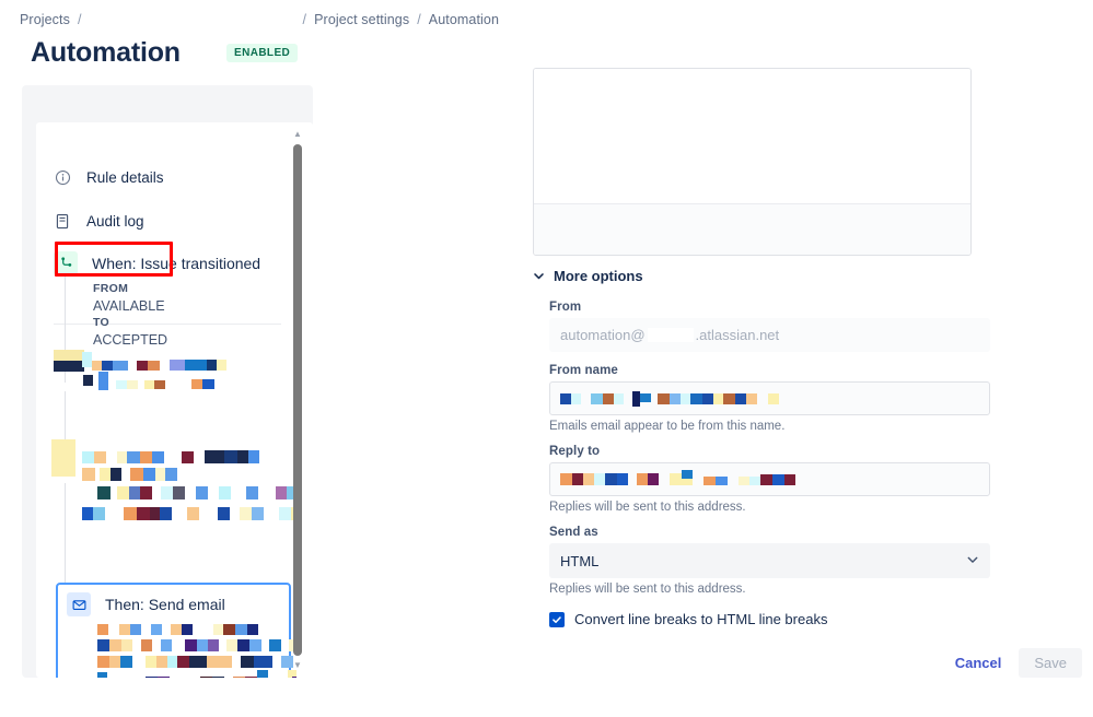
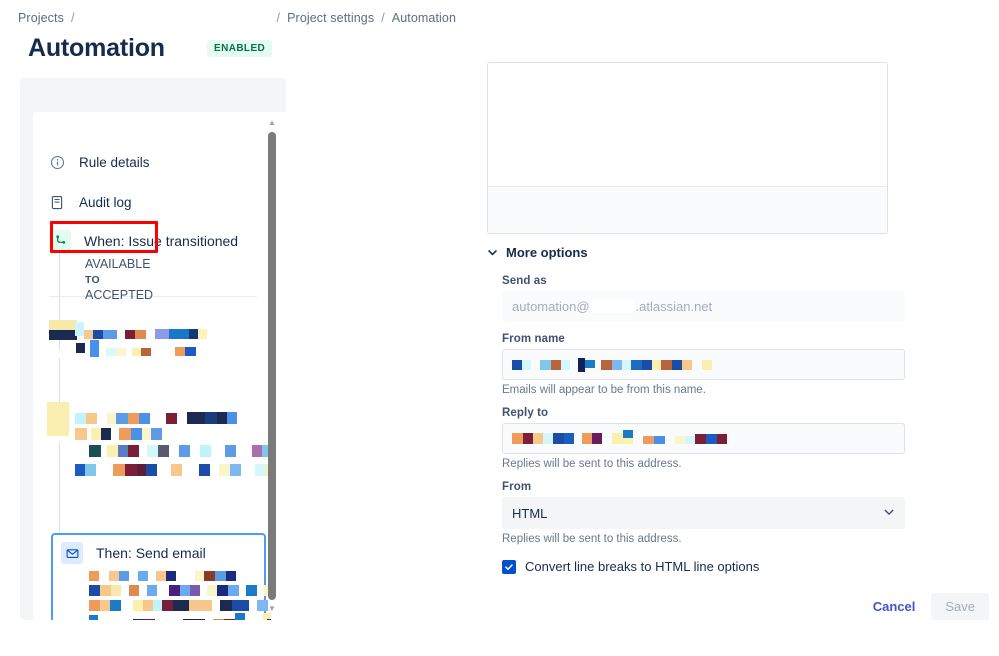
  Projects
  /
  /
  Project settings
  /
  Automation
  Automation
  ENABLED
  Rule details
  Audit log
  When: Issue transitioned
- FROM
  AVAILABLE
  TO
  ACCEPTED
  Then: Send email
  ▲
  ▼
  More options
- From
+ Send as
  automation@
  .atlassian.net
  From name
- Emails email appear to be from this name.
+ Emails will appear to be from this name.
  Reply to
  Replies will be sent to this address.
- Send as
+ From
  HTML
  Replies will be sent to this address.
- Convert line breaks to HTML line breaks
+ Convert line breaks to HTML line options
  Cancel
  Save
